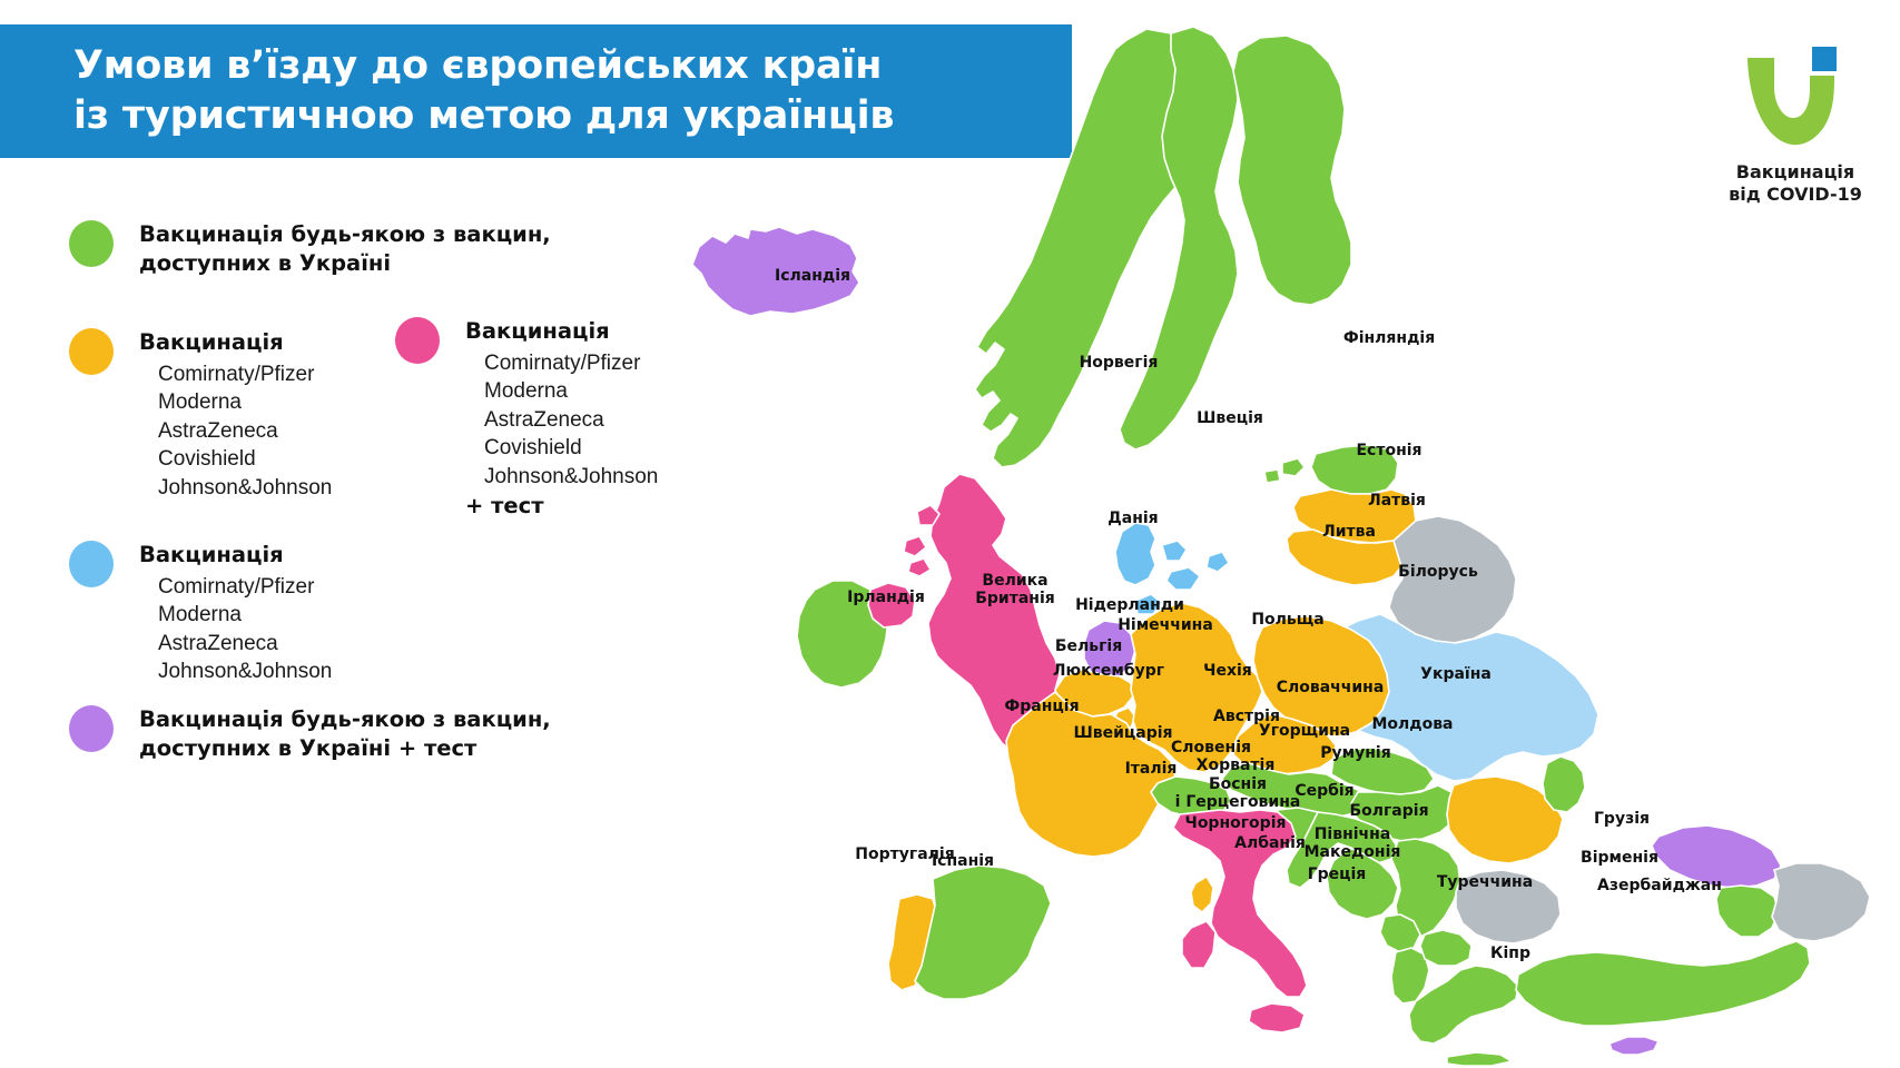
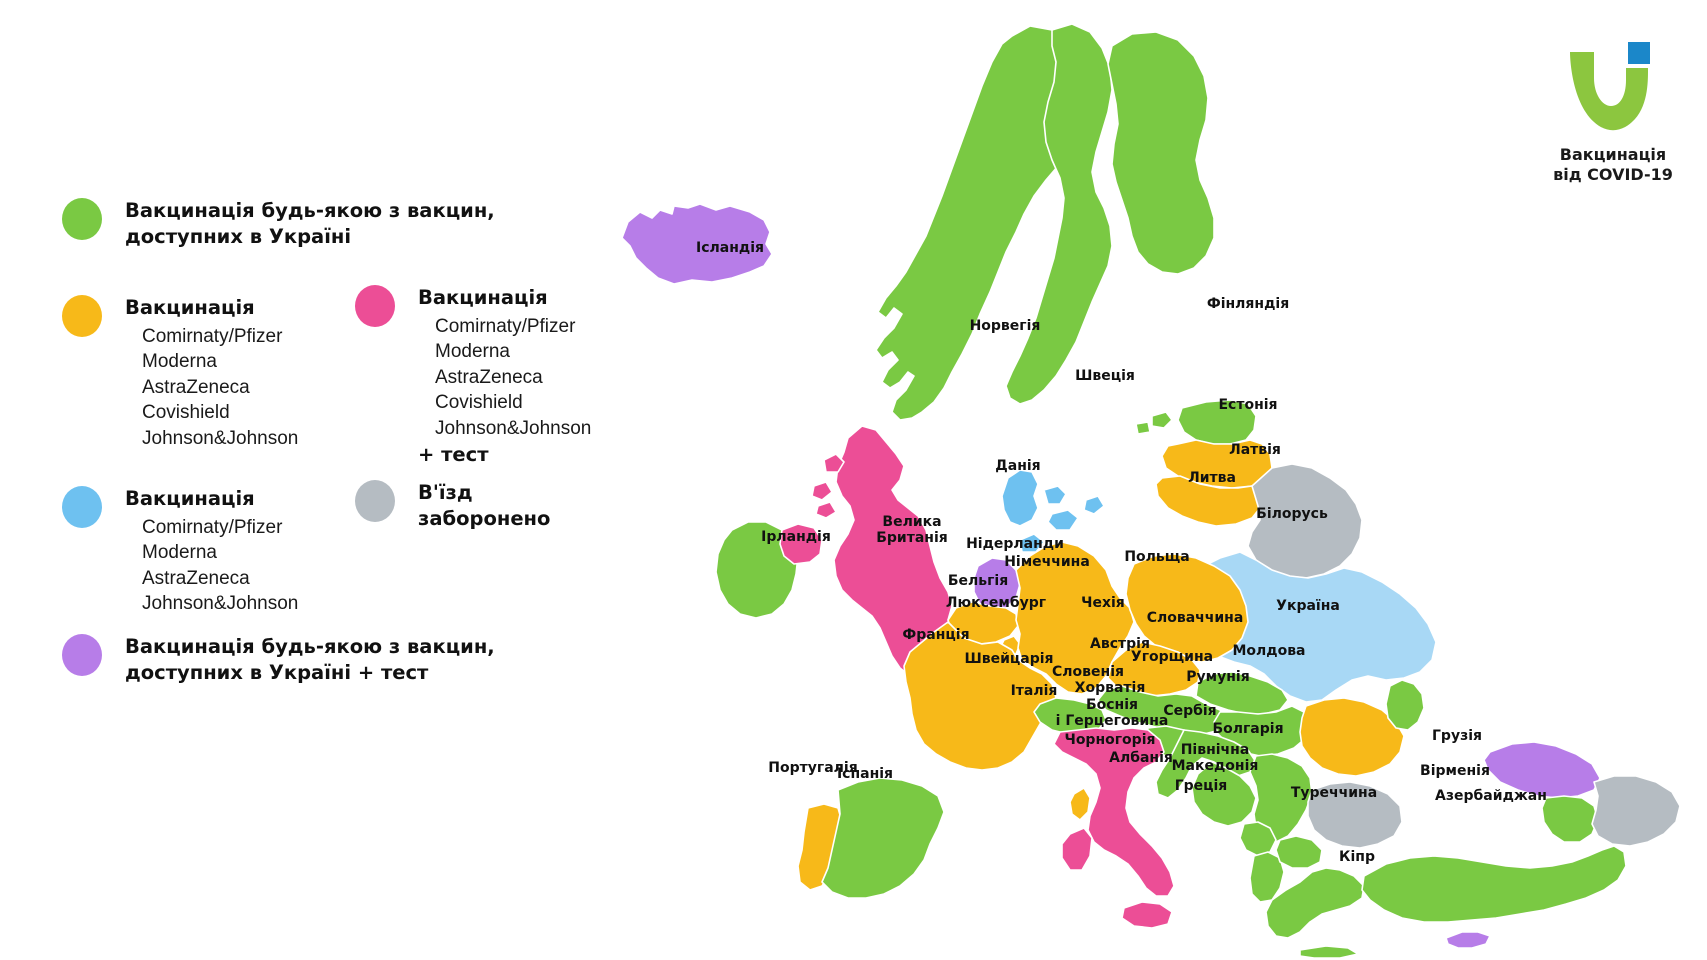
- Умови в’їзду до європейських країн
- із туристичною метою для українців
  Вакцинація
  від COVID-19
  Вакцинація будь-якою з вакцин,
  доступних в Україні
  Вакцинація
  Comirnaty/Pfizer
  Moderna
  AstraZeneca
  Covishield
  Johnson&Johnson
  Вакцинація
  Comirnaty/Pfizer
  Moderna
  AstraZeneca
  Covishield
  Johnson&Johnson
  + тест
  Вакцинація
  Comirnaty/Pfizer
  Moderna
  AstraZeneca
  Johnson&Johnson
+ В'їзд
+ заборонено
  Вакцинація будь-якою з вакцин,
  доступних в Україні + тест
  Ісландія
  Норвегія
  Швеція
  Фінляндія
  Данія
  Естонія
  Латвія
  Литва
  Білорусь
  Україна
  Ірландія
  Велика
  Британія
  Нідерланди
  Бельгія
  Люксембург
  Німеччина
  Польща
  Чехія
  Словаччина
  Австрія
  Угорщина
  Франція
  Швейцарія
  Словенія
  Італія
  Хорватія
  Боснія
  і Герцеговина
  Чорногорія
  Сербія
  Албанія
  Північна
  Македонія
  Греція
  Румунія
  Молдова
  Болгарія
  Туреччина
  Португалія
  Іспанія
  Грузія
  Вірменія
  Азербайджан
  Кіпр
